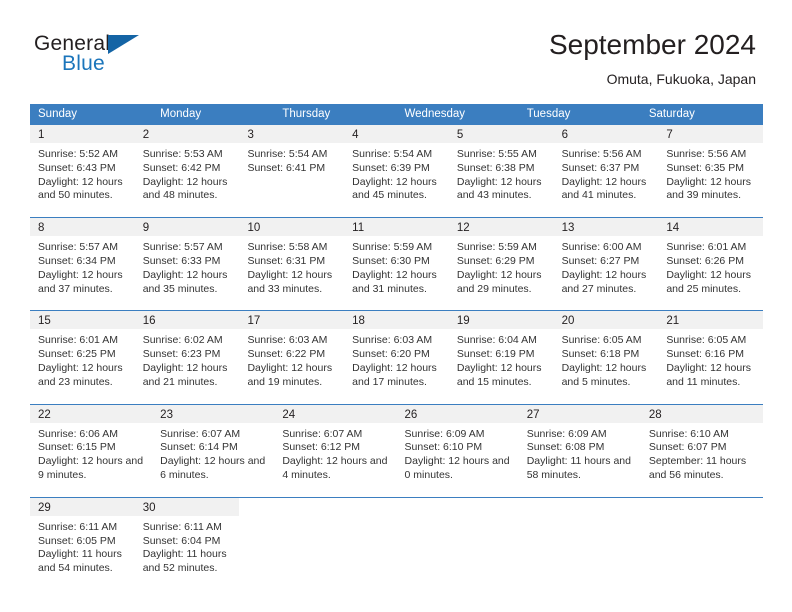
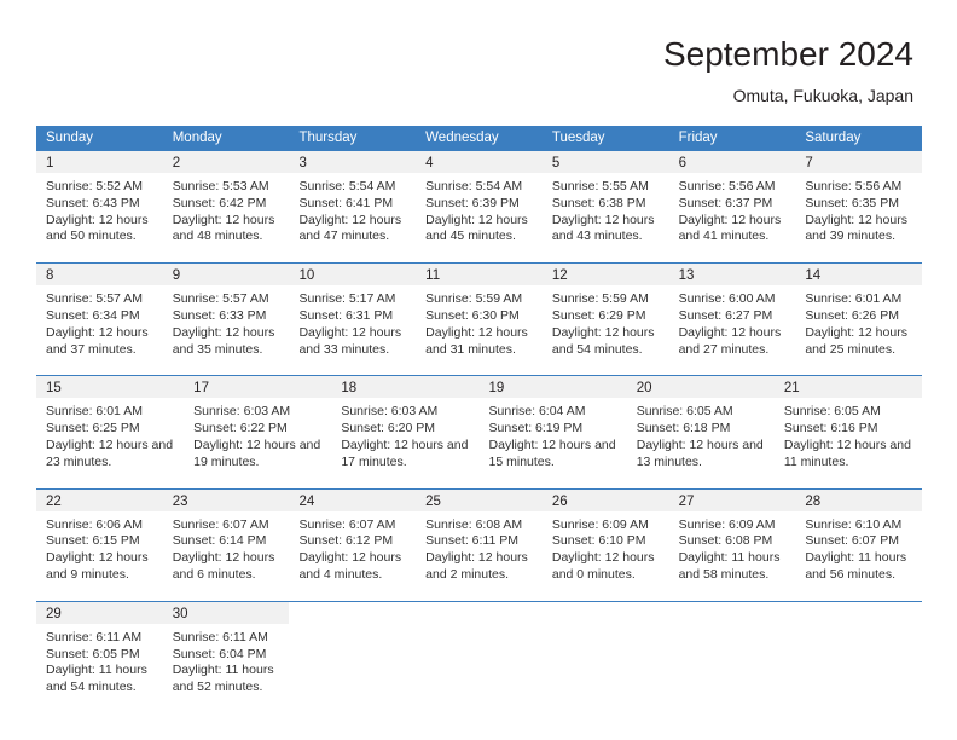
- General
- Blue
  September 2024
  Omuta, Fukuoka, Japan
  Sunday
  Monday
  Thursday
  Wednesday
  Tuesday
+ Friday
  Saturday
  1
  Sunrise: 5:52 AM
  Sunset: 6:43 PM
  Daylight: 12 hours and 50 minutes.
  2
  Sunrise: 5:53 AM
  Sunset: 6:42 PM
  Daylight: 12 hours and 48 minutes.
  3
  Sunrise: 5:54 AM
  Sunset: 6:41 PM
+ Daylight: 12 hours and 47 minutes.
  4
  Sunrise: 5:54 AM
  Sunset: 6:39 PM
  Daylight: 12 hours and 45 minutes.
  5
  Sunrise: 5:55 AM
  Sunset: 6:38 PM
  Daylight: 12 hours and 43 minutes.
  6
  Sunrise: 5:56 AM
  Sunset: 6:37 PM
  Daylight: 12 hours and 41 minutes.
  7
  Sunrise: 5:56 AM
  Sunset: 6:35 PM
  Daylight: 12 hours and 39 minutes.
  8
  Sunrise: 5:57 AM
  Sunset: 6:34 PM
  Daylight: 12 hours and 37 minutes.
  9
  Sunrise: 5:57 AM
  Sunset: 6:33 PM
  Daylight: 12 hours and 35 minutes.
  10
- Sunrise: 5:58 AM
+ Sunrise: 5:17 AM
  Sunset: 6:31 PM
  Daylight: 12 hours and 33 minutes.
  11
  Sunrise: 5:59 AM
  Sunset: 6:30 PM
  Daylight: 12 hours and 31 minutes.
  12
  Sunrise: 5:59 AM
  Sunset: 6:29 PM
- Daylight: 12 hours and 29 minutes.
+ Daylight: 12 hours and 54 minutes.
  13
  Sunrise: 6:00 AM
  Sunset: 6:27 PM
  Daylight: 12 hours and 27 minutes.
  14
  Sunrise: 6:01 AM
  Sunset: 6:26 PM
  Daylight: 12 hours and 25 minutes.
  15
  Sunrise: 6:01 AM
  Sunset: 6:25 PM
  Daylight: 12 hours and 23 minutes.
- 16
- Sunrise: 6:02 AM
- Sunset: 6:23 PM
- Daylight: 12 hours and 21 minutes.
  17
  Sunrise: 6:03 AM
  Sunset: 6:22 PM
  Daylight: 12 hours and 19 minutes.
  18
  Sunrise: 6:03 AM
  Sunset: 6:20 PM
  Daylight: 12 hours and 17 minutes.
  19
  Sunrise: 6:04 AM
  Sunset: 6:19 PM
  Daylight: 12 hours and 15 minutes.
  20
  Sunrise: 6:05 AM
  Sunset: 6:18 PM
- Daylight: 12 hours and 5 minutes.
+ Daylight: 12 hours and 13 minutes.
  21
  Sunrise: 6:05 AM
  Sunset: 6:16 PM
  Daylight: 12 hours and 11 minutes.
  22
  Sunrise: 6:06 AM
  Sunset: 6:15 PM
  Daylight: 12 hours and 9 minutes.
  23
  Sunrise: 6:07 AM
  Sunset: 6:14 PM
  Daylight: 12 hours and 6 minutes.
  24
  Sunrise: 6:07 AM
  Sunset: 6:12 PM
  Daylight: 12 hours and 4 minutes.
+ 25
+ Sunrise: 6:08 AM
+ Sunset: 6:11 PM
+ Daylight: 12 hours and 2 minutes.
  26
  Sunrise: 6:09 AM
  Sunset: 6:10 PM
  Daylight: 12 hours and 0 minutes.
  27
  Sunrise: 6:09 AM
  Sunset: 6:08 PM
  Daylight: 11 hours and 58 minutes.
  28
  Sunrise: 6:10 AM
  Sunset: 6:07 PM
- September: 11 hours and 56 minutes.
+ Daylight: 11 hours and 56 minutes.
  29
  Sunrise: 6:11 AM
  Sunset: 6:05 PM
  Daylight: 11 hours and 54 minutes.
  30
  Sunrise: 6:11 AM
  Sunset: 6:04 PM
  Daylight: 11 hours and 52 minutes.
